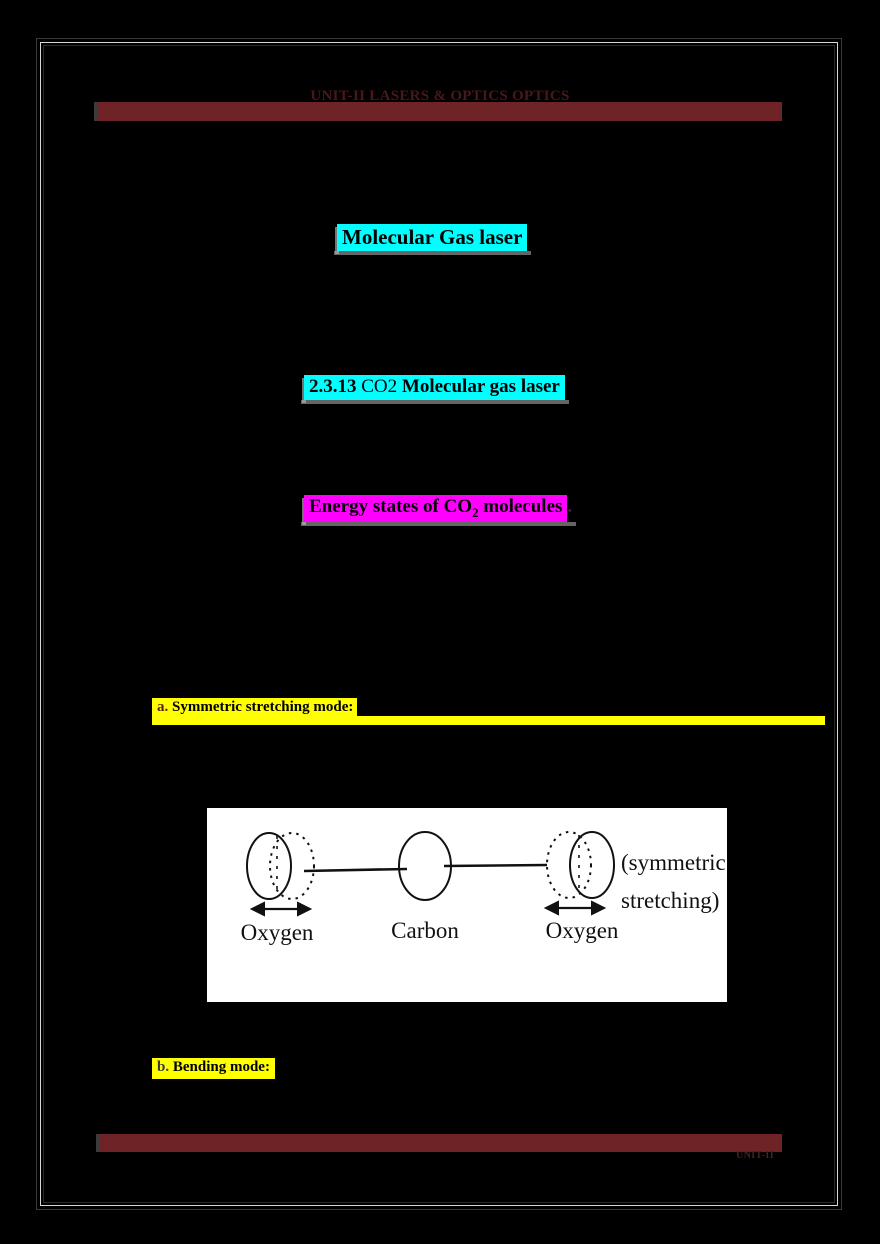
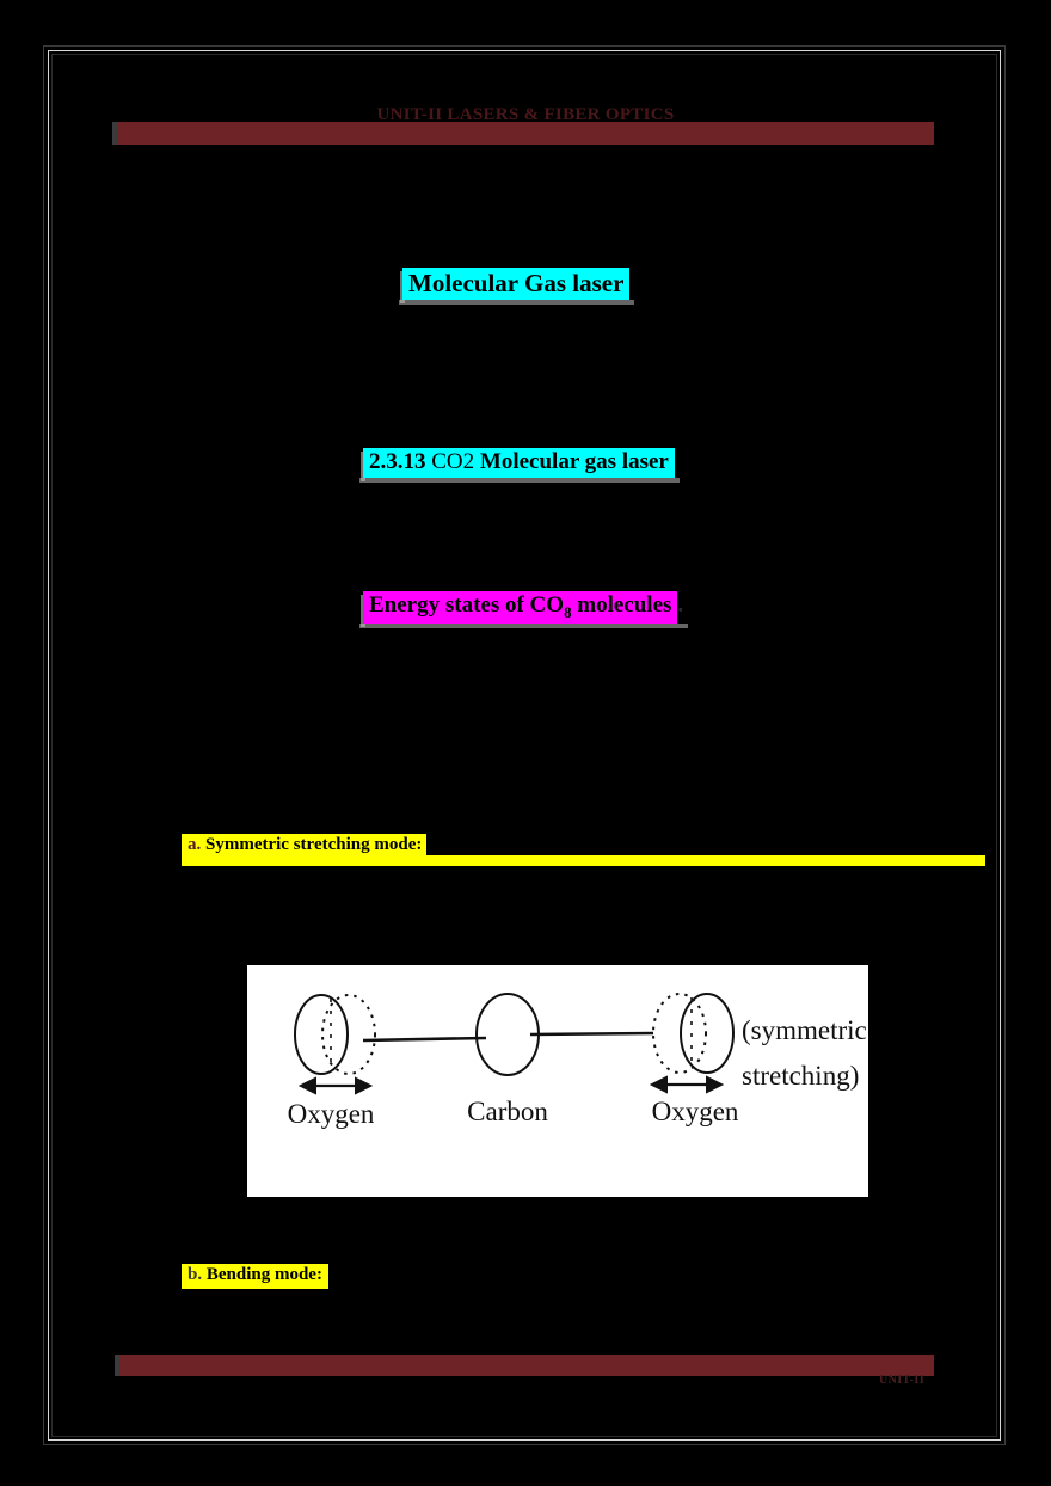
- UNIT-II LASERS & OPTICS OPTICS
+ UNIT-II LASERS & FIBER OPTICS
  Molecular Gas laser
  2.3.13 CO2 Molecular gas laser
- Energy states of CO2 molecules .
+ Energy states of CO8 molecules .
  a. Symmetric stretching mode:
  Oxygen
  Carbon
  Oxygen
  (symmetric
  stretching)
  b. Bending mode:
  UNIT-II
